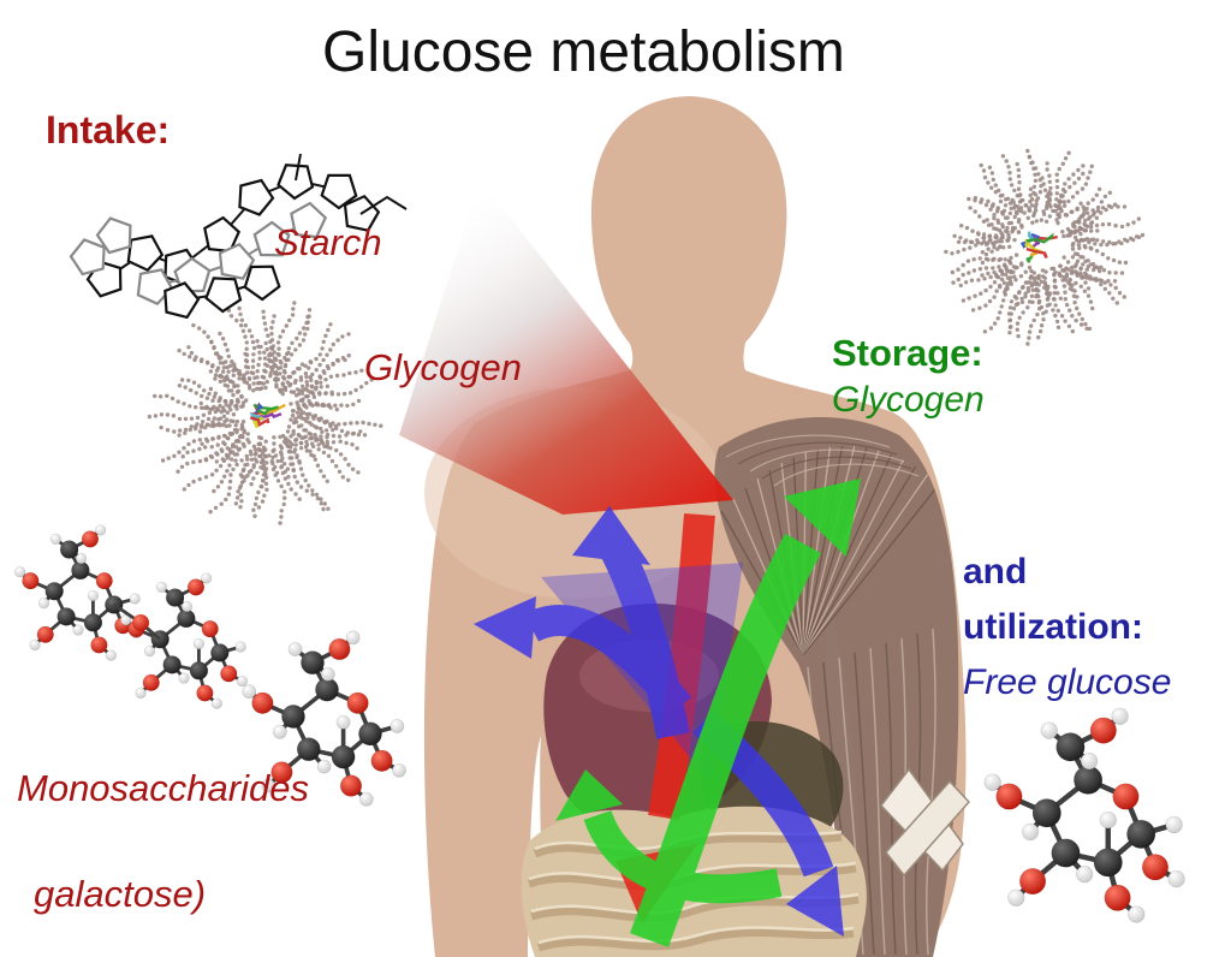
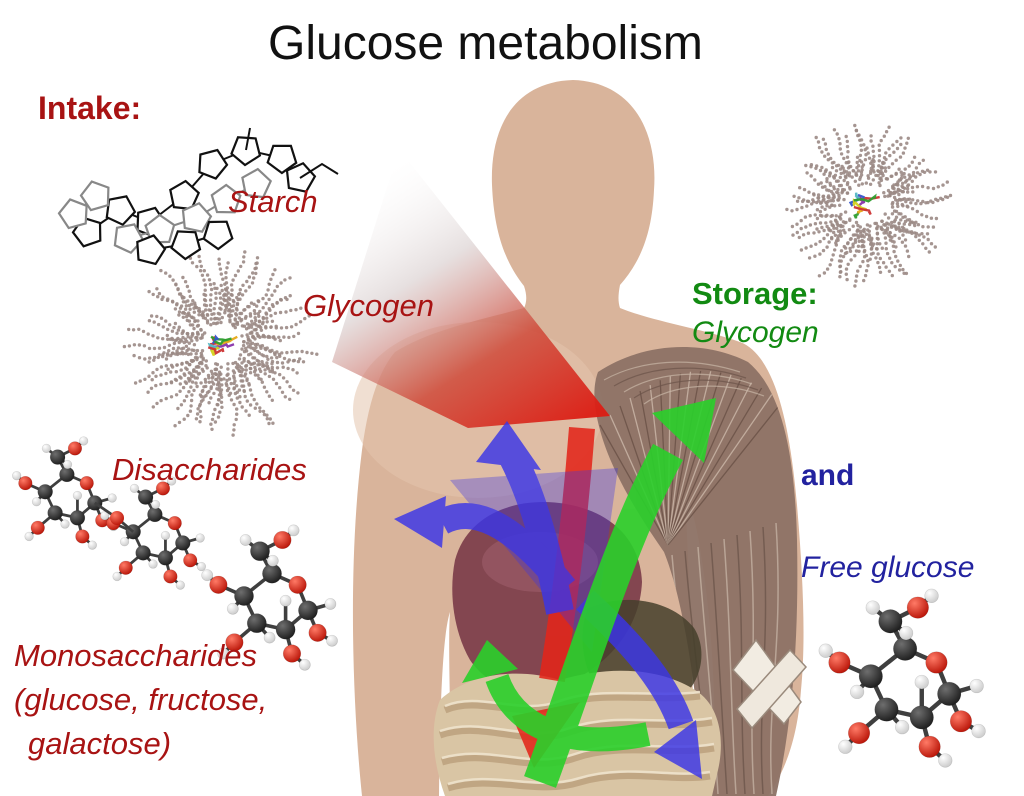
  Glucose metabolism
  Intake:
  Starch
  Glycogen
+ Disaccharides
  Monosaccharides
+ (glucose, fructose,
  galactose)
  Storage:
  Glycogen
  and
- utilization:
  Free glucose
